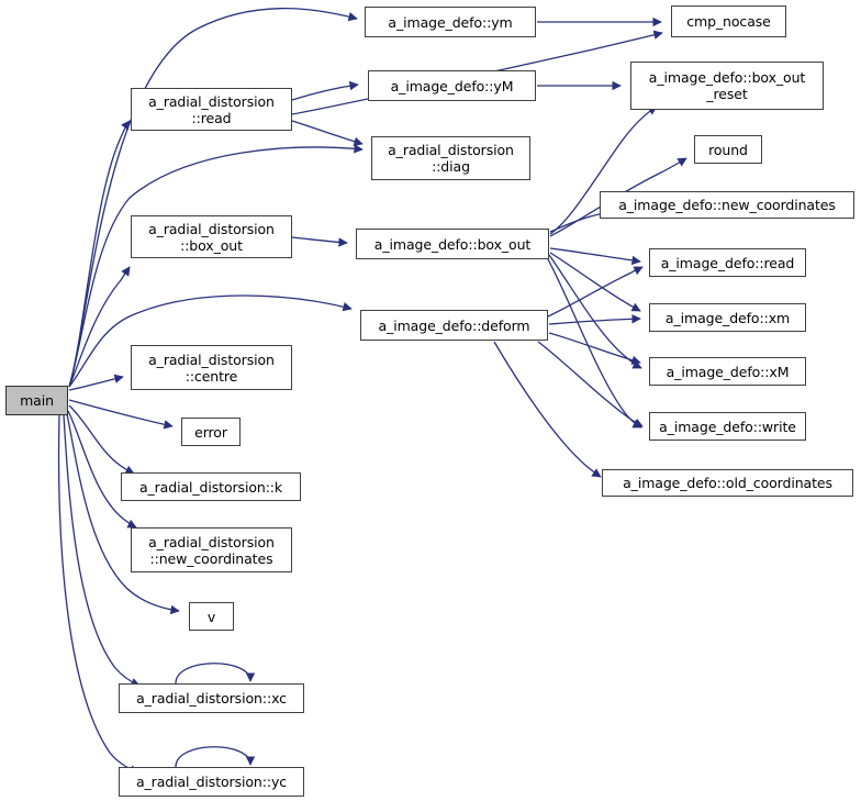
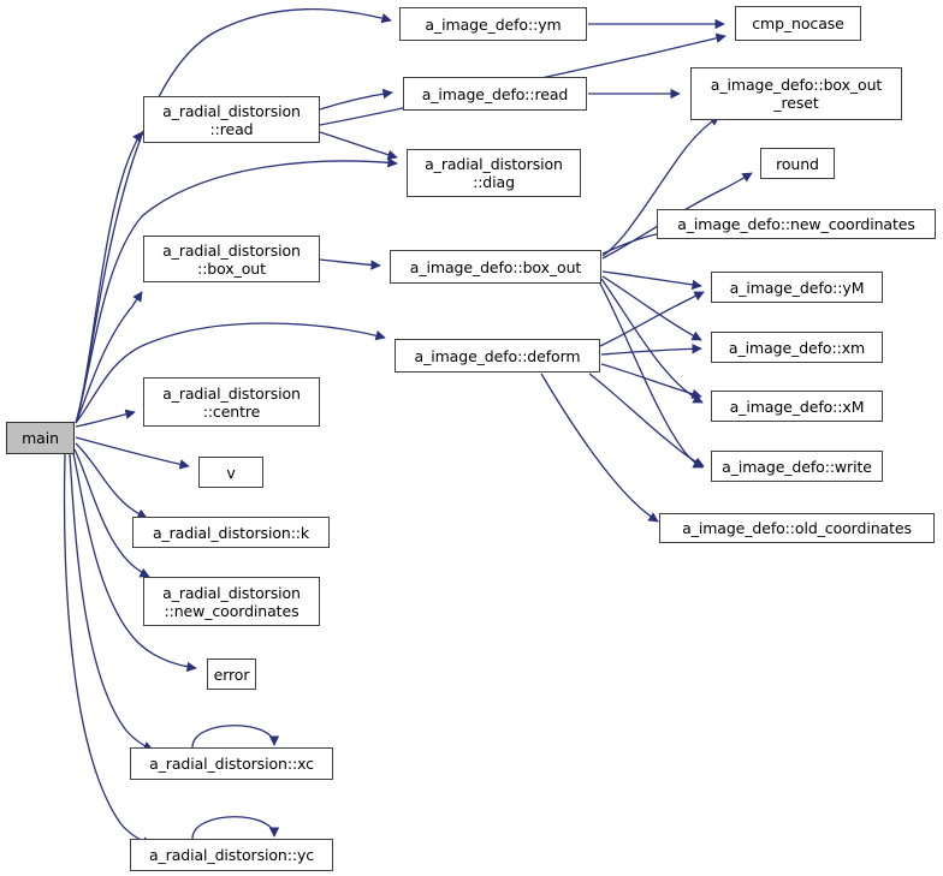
  main
  a_radial_distorsion
  ::read
  a_radial_distorsion
  ::box_out
  a_radial_distorsion
  ::centre
- error
+ v
  a_radial_distorsion::k
  a_radial_distorsion
  ::new_coordinates
- v
+ error
  a_radial_distorsion::xc
  a_radial_distorsion::yc
  a_image_defo::ym
- a_image_defo::yM
+ a_image_defo::read
  a_radial_distorsion
  ::diag
  a_image_defo::box_out
  a_image_defo::deform
  cmp_nocase
  a_image_defo::box_out
  _reset
  round
  a_image_defo::new_coordinates
- a_image_defo::read
+ a_image_defo::yM
  a_image_defo::xm
  a_image_defo::xM
  a_image_defo::write
  a_image_defo::old_coordinates
